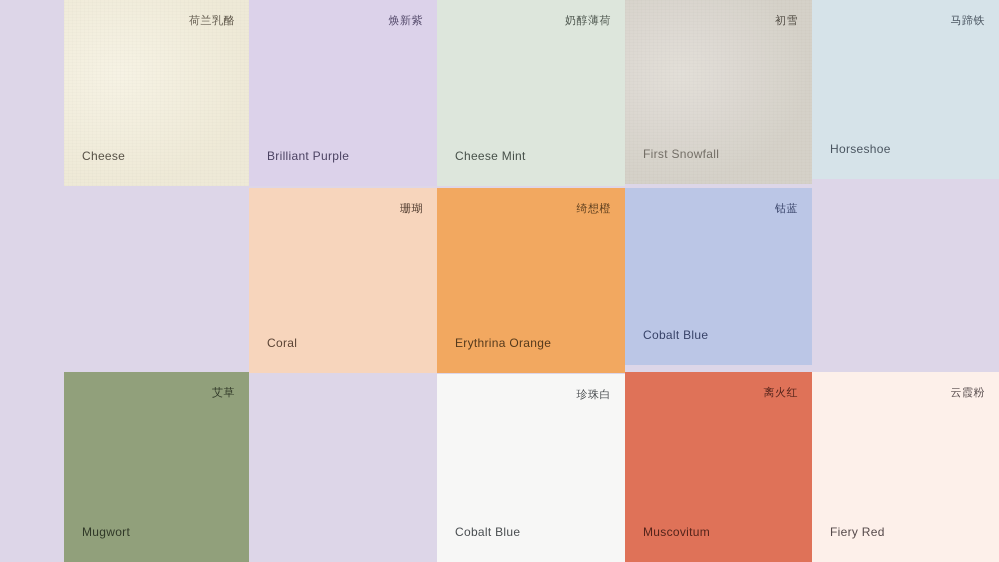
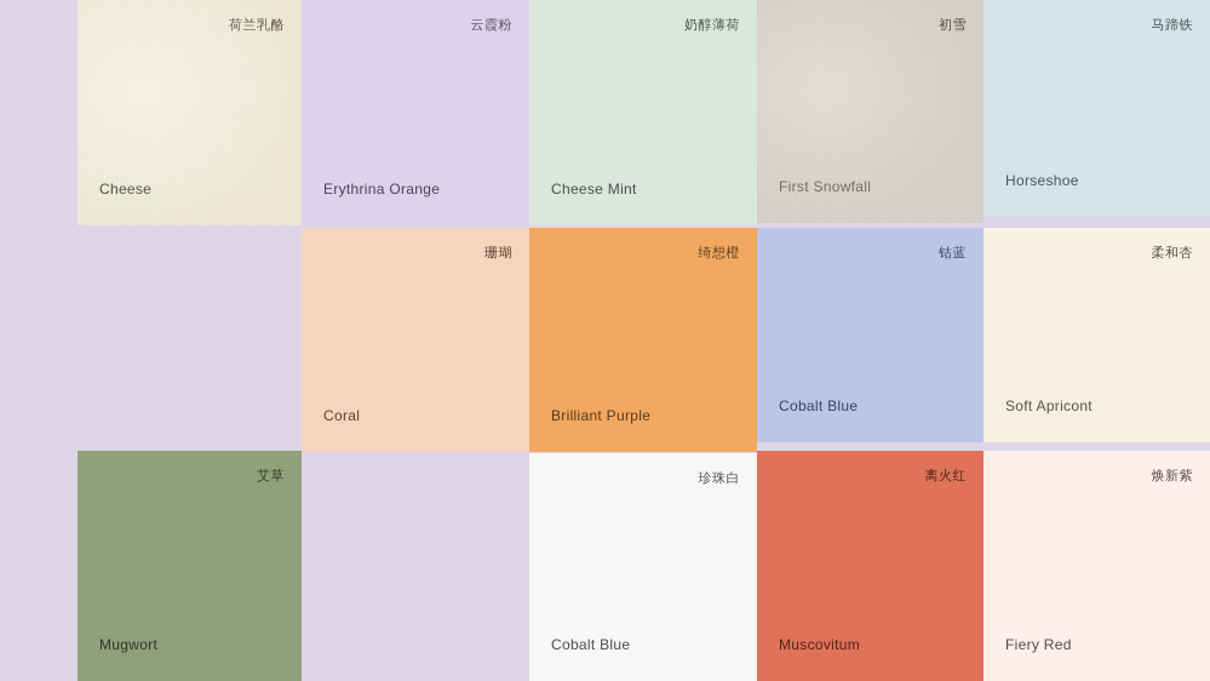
- 焕新紫
+ 云霞粉
- Brilliant Purple
+ Erythrina Orange
  奶醇薄荷
  Cheese Mint
  马蹄铁
  Horseshoe
  珊瑚
  Coral
  绮想橙
- Erythrina Orange
+ Brilliant Purple
  钴蓝
  Cobalt Blue
+ 柔和杏
+ Soft Apricont
  艾草
  Mugwort
  珍珠白
  Cobalt Blue
  离火红
  Muscovitum
- 云霞粉
+ 焕新紫
  Fiery Red
